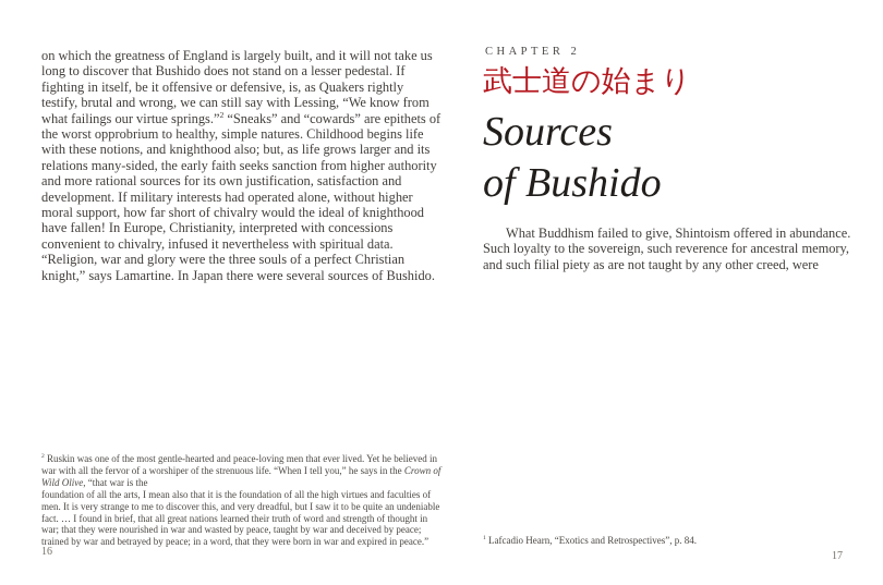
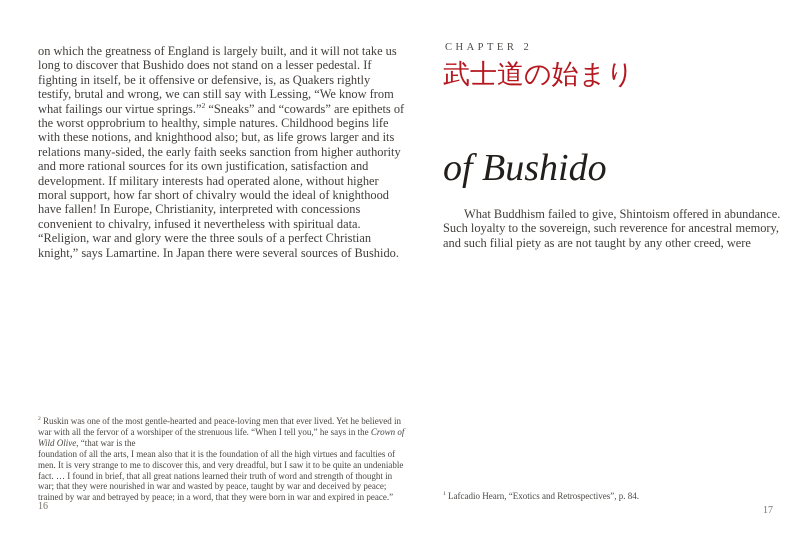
  on which the greatness of England is largely built, and it will not take us long to discover that Bushido does not stand on a lesser pedestal. If fighting in itself, be it offensive or defensive, is, as Quakers rightly testify, brutal and wrong, we can still say with Lessing, “We know from what failings our virtue springs.”2 “Sneaks” and “cowards” are epithets of the worst opprobrium to healthy, simple natures. Childhood begins life with these notions, and knighthood also; but, as life grows larger and its relations many-sided, the early faith seeks sanction from higher authority and more rational sources for its own justification, satisfaction and development. If military interests had operated alone, without higher moral support, how far short of chivalry would the ideal of knighthood have fallen! In Europe, Christianity, interpreted with concessions convenient to chivalry, infused it nevertheless with spiritual data. “Religion, war and glory were the three souls of a perfect Christian knight,” says Lamartine. In Japan there were several sources of Bushido.
  Ruskin was one of the most gentle-hearted and peace-loving men that ever lived. Yet he believed in war with all the fervor of a worshiper of the strenuous life. “When I tell you,” he says in the Crown of Wild Olive, “that war is the
  foundation of all the arts, I mean also that it is the foundation of all the high virtues and faculties of men. It is very strange to me to discover this, and very dreadful, but I saw it to be quite an undeniable fact. … I found in brief, that all great nations learned their truth of word and strength of thought in war; that they were nourished in war and wasted by peace, taught by war and deceived by peace; trained by war and betrayed by peace; in a word, that they were born in war and expired in peace.”
  16
  CHAPTER 2
  武士道の始まり
- Sources
  of Bushido
  What Buddhism failed to give, Shintoism offered in abundance. Such loyalty to the sovereign, such reverence for ancestral memory, and such filial piety as are not taught by any other creed, were
  Lafcadio Hearn, “Exotics and Retrospectives”, p. 84.
  17
